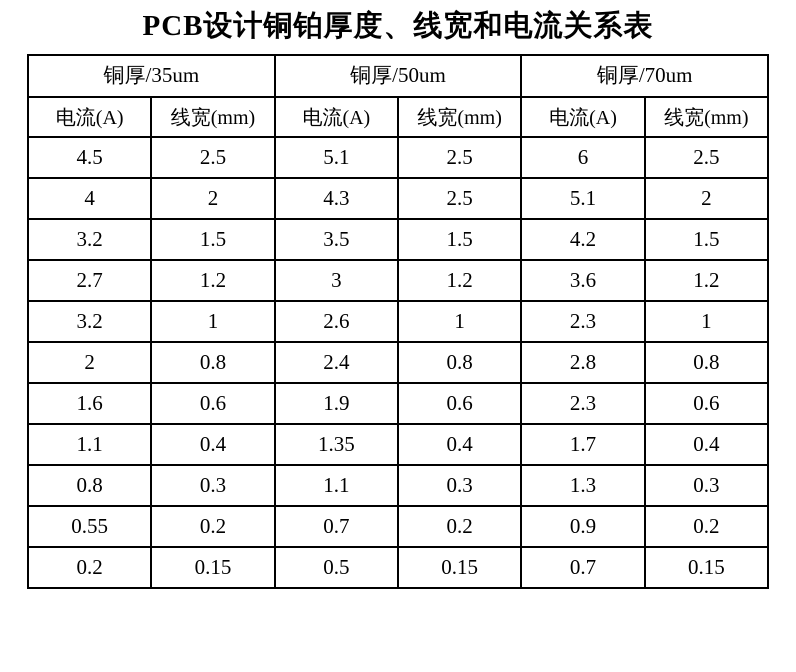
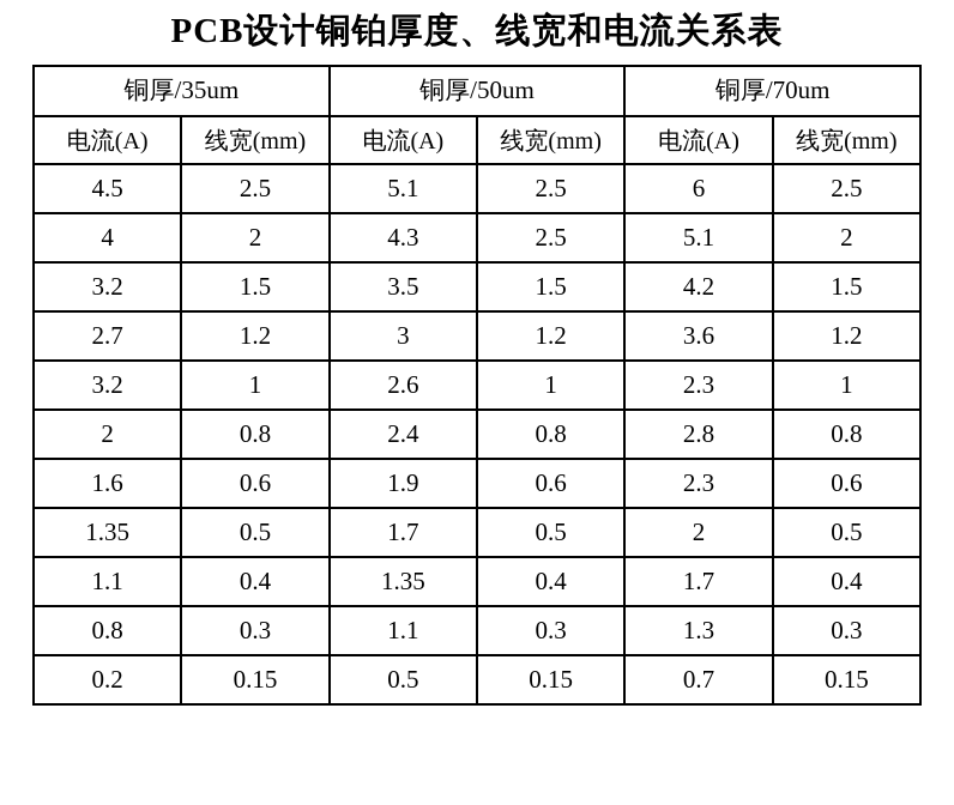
  PCB设计铜铂厚度、线宽和电流关系表
  铜厚/35um	铜厚/50um	铜厚/70um
  电流(A)	线宽(mm)	电流(A)	线宽(mm)	电流(A)	线宽(mm)
  4.5	2.5	5.1	2.5	6	2.5
  4	2	4.3	2.5	5.1	2
  3.2	1.5	3.5	1.5	4.2	1.5
  2.7	1.2	3	1.2	3.6	1.2
  3.2	1	2.6	1	2.3	1
  2	0.8	2.4	0.8	2.8	0.8
  1.6	0.6	1.9	0.6	2.3	0.6
+ 1.35	0.5	1.7	0.5	2	0.5
  1.1	0.4	1.35	0.4	1.7	0.4
  0.8	0.3	1.1	0.3	1.3	0.3
- 0.55	0.2	0.7	0.2	0.9	0.2
  0.2	0.15	0.5	0.15	0.7	0.15
